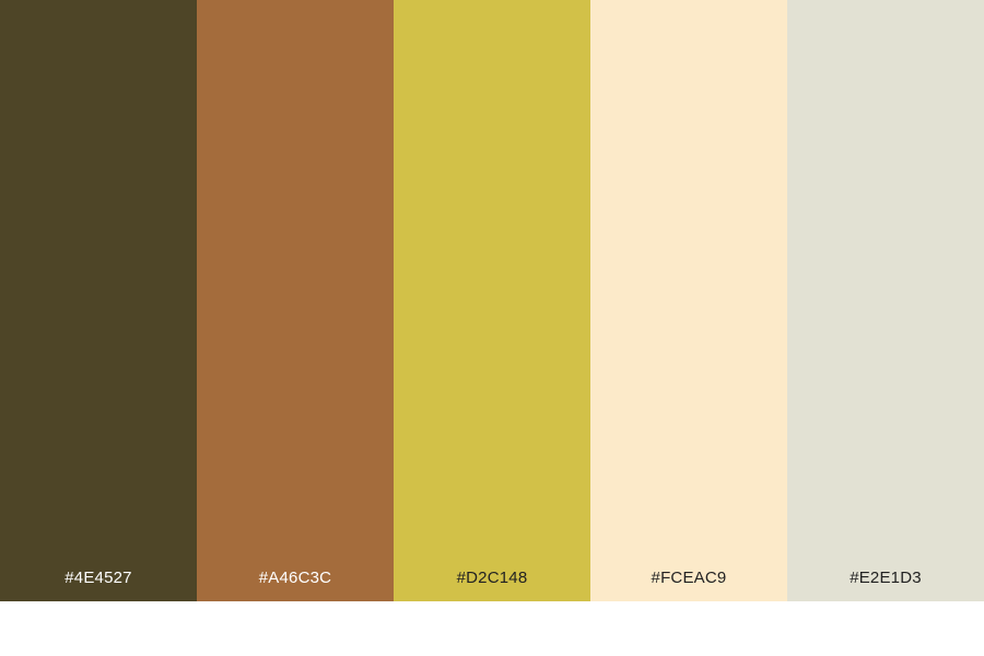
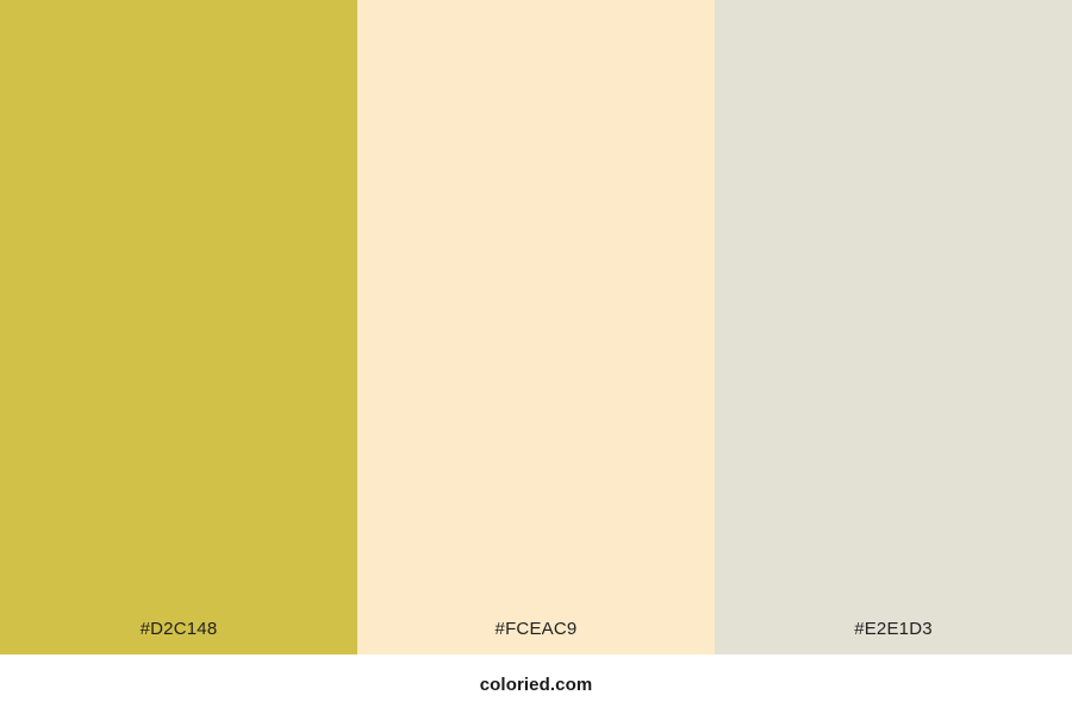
- #4E4527
- #A46C3C
  #D2C148
  #FCEAC9
  #E2E1D3
+ coloried.com
